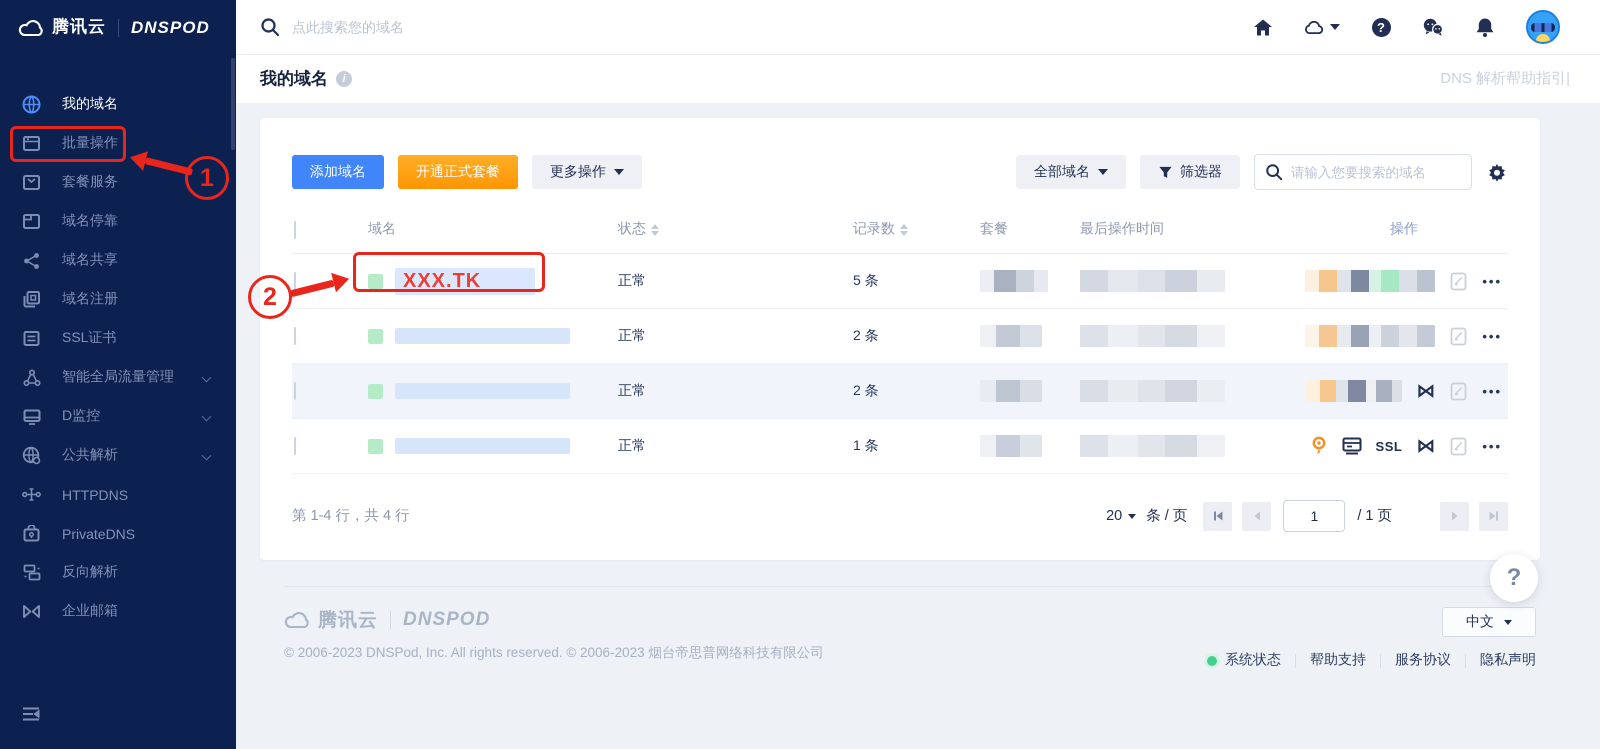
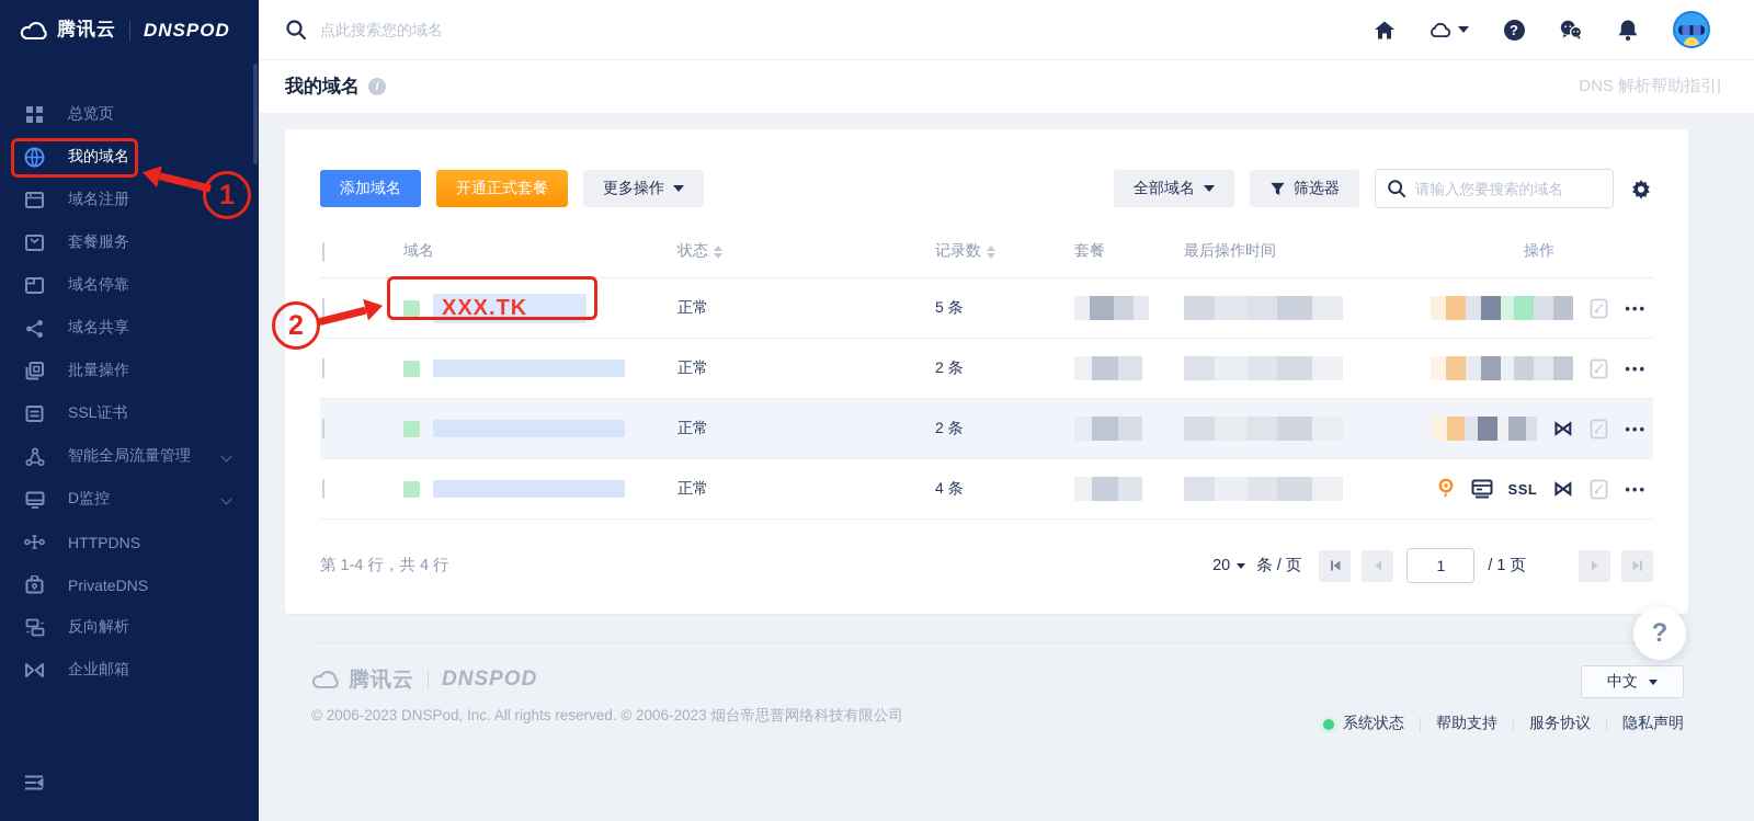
  腾讯云
  DNSPOD
+ 总览页
  我的域名
- 批量操作
+ 域名注册
  套餐服务
  域名停靠
  域名共享
- 域名注册
+ 批量操作
  SSL证书
  智能全局流量管理
  D监控
- 公共解析
  HTTPDNS
  PrivateDNS
  反向解析
  企业邮箱
  点此搜索您的域名
  ?
  我的域名
  i
  DNS 解析帮助指引|
  添加域名
  开通正式套餐
  更多操作
  全部域名
  筛选器
  请输入您要搜索的域名
  域名
  状态
  记录数
  套餐
  最后操作时间
  操作
  XXX.TK
  正常
  5 条
  •••
  正常
  2 条
  •••
  正常
  2 条
  ⋈
  •••
  正常
- 1 条
+ 4 条
  SSL
  ⋈
  •••
  第 1-4 行，共 4 行
  20
  条 / 页
  1
  / 1 页
  ?
  腾讯云
  DNSPOD
  © 2006-2023 DNSPod, Inc. All rights reserved. © 2006-2023 烟台帝思普网络科技有限公司
  中文
  系统状态
  帮助支持
  服务协议
  隐私声明
  1
  2
